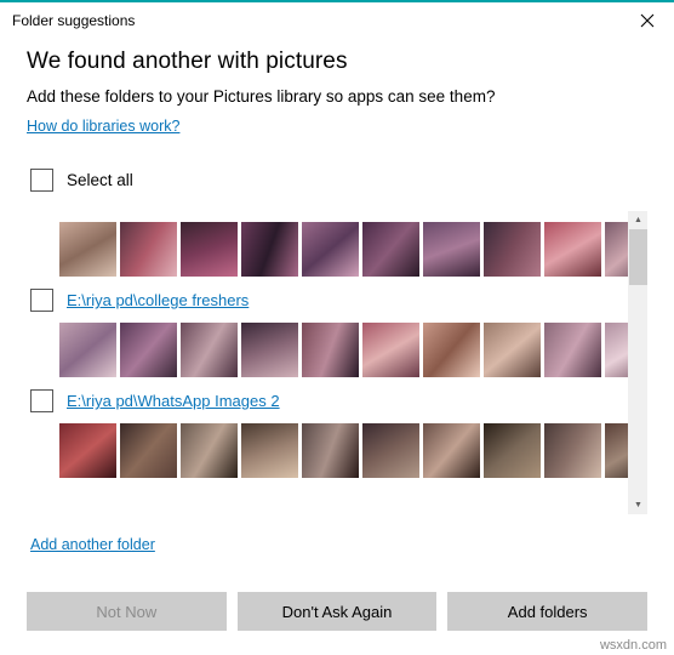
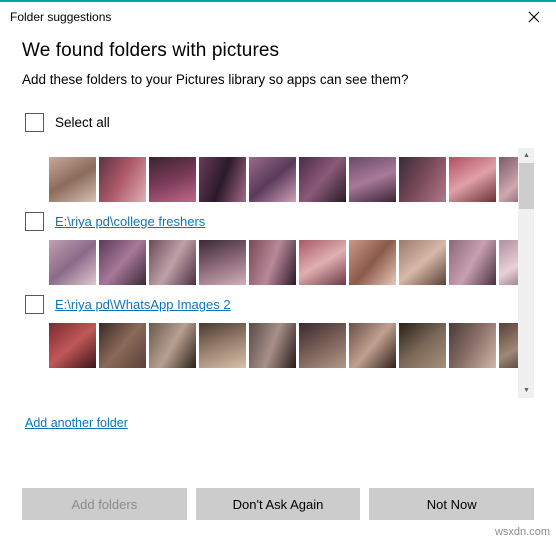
  Folder suggestions
- We found another with pictures
+ We found folders with pictures
  Add these folders to your Pictures library so apps can see them?
- How do libraries work?
  Select all
  E:\riya pd\college freshers
  E:\riya pd\WhatsApp Images 2
  Add another folder
- Not Now
+ Add folders
  Don't Ask Again
- Add folders
+ Not Now
  wsxdn.com
